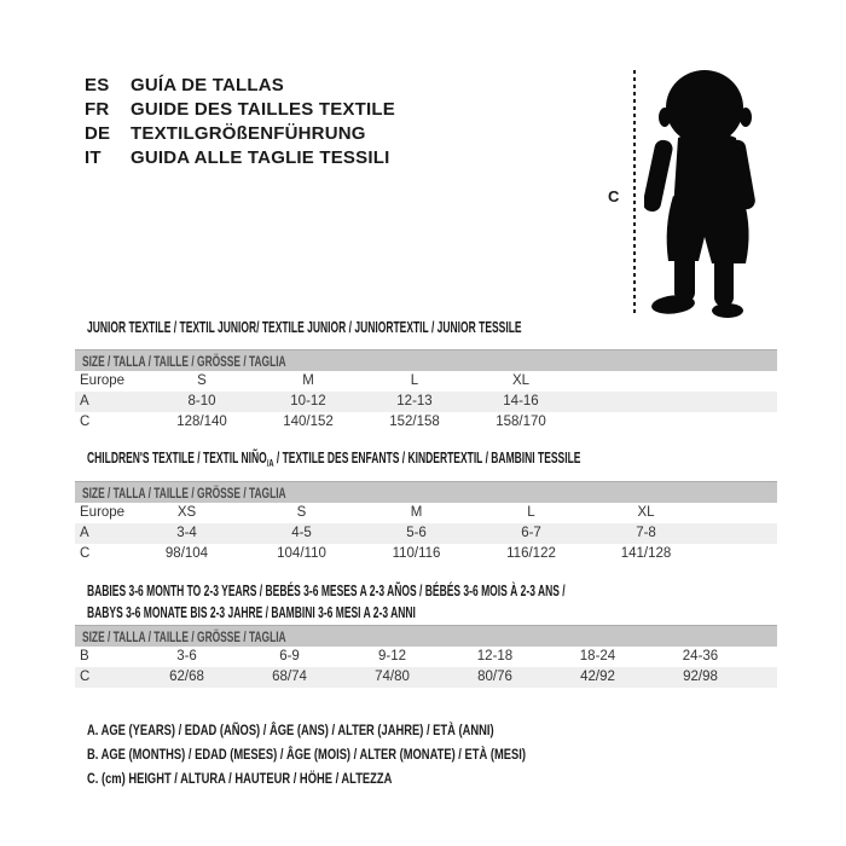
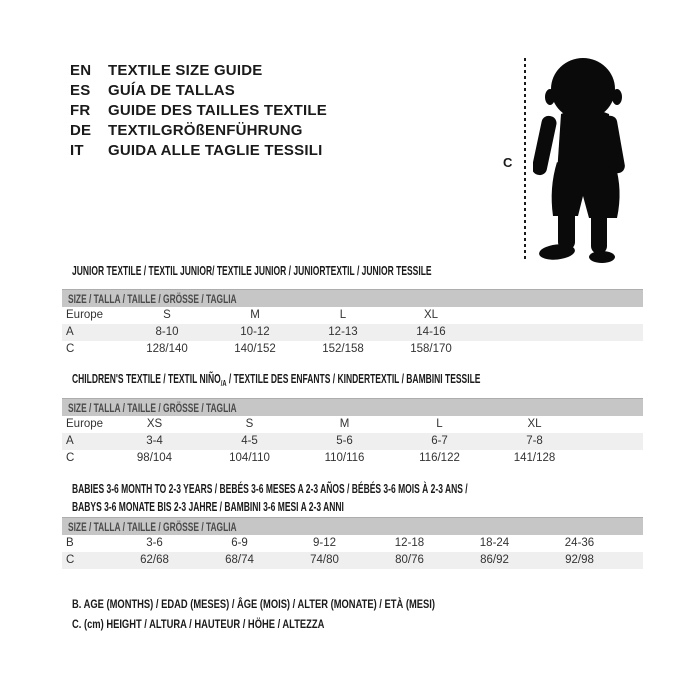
+ EN TEXTILE SIZE GUIDE
  ES GUÍA DE TALLAS
  FR GUIDE DES TAILLES TEXTILE
  DE TEXTILGRÖßENFÜHRUNG
  IT GUIDA ALLE TAGLIE TESSILI
  C
  JUNIOR TEXTILE / TEXTIL JUNIOR/ TEXTILE JUNIOR / JUNIORTEXTIL / JUNIOR TESSILE
  SIZE / TALLA / TAILLE / GRÖSSE / TAGLIA
  Europe
  S
  M
  L
  XL
  A
  8-10
  10-12
  12-13
  14-16
  C
  128/140
  140/152
  152/158
  158/170
  CHILDREN'S TEXTILE / TEXTIL NIÑO/A / TEXTILE DES ENFANTS / KINDERTEXTIL / BAMBINI TESSILE
  SIZE / TALLA / TAILLE / GRÖSSE / TAGLIA
  Europe
  XS
  S
  M
  L
  XL
  A
  3-4
  4-5
  5-6
  6-7
  7-8
  C
  98/104
  104/110
  110/116
  116/122
  141/128
  BABIES 3-6 MONTH TO 2-3 YEARS / BEBÉS 3-6 MESES A 2-3 AÑOS / BÉBÉS 3-6 MOIS À 2-3 ANS /
  BABYS 3-6 MONATE BIS 2-3 JAHRE / BAMBINI 3-6 MESI A 2-3 ANNI
  SIZE / TALLA / TAILLE / GRÖSSE / TAGLIA
  B
  3-6
  6-9
  9-12
  12-18
  18-24
  24-36
  C
  62/68
  68/74
  74/80
  80/76
- 42/92
+ 86/92
  92/98
- A. AGE (YEARS) / EDAD (AÑOS) / ÂGE (ANS) / ALTER (JAHRE) / ETÀ (ANNI)
  B. AGE (MONTHS) / EDAD (MESES) / ÂGE (MOIS) / ALTER (MONATE) / ETÀ (MESI)
  C. (cm) HEIGHT / ALTURA / HAUTEUR / HÖHE / ALTEZZA
